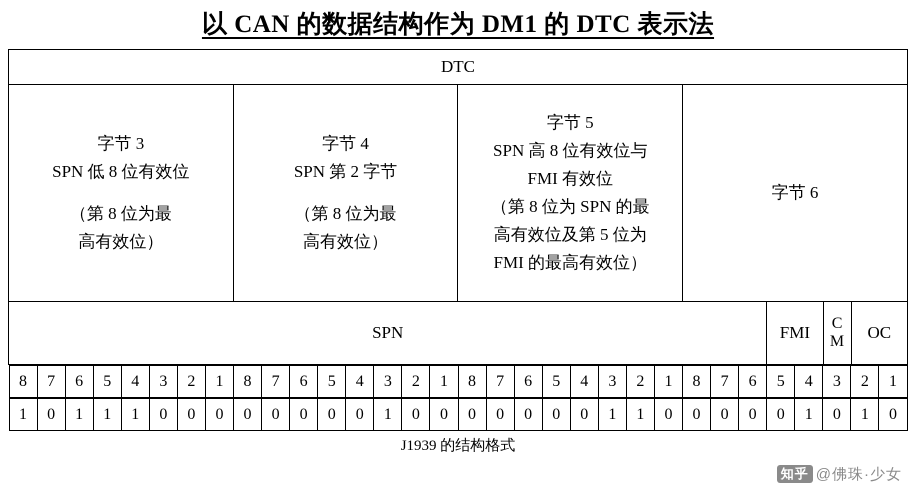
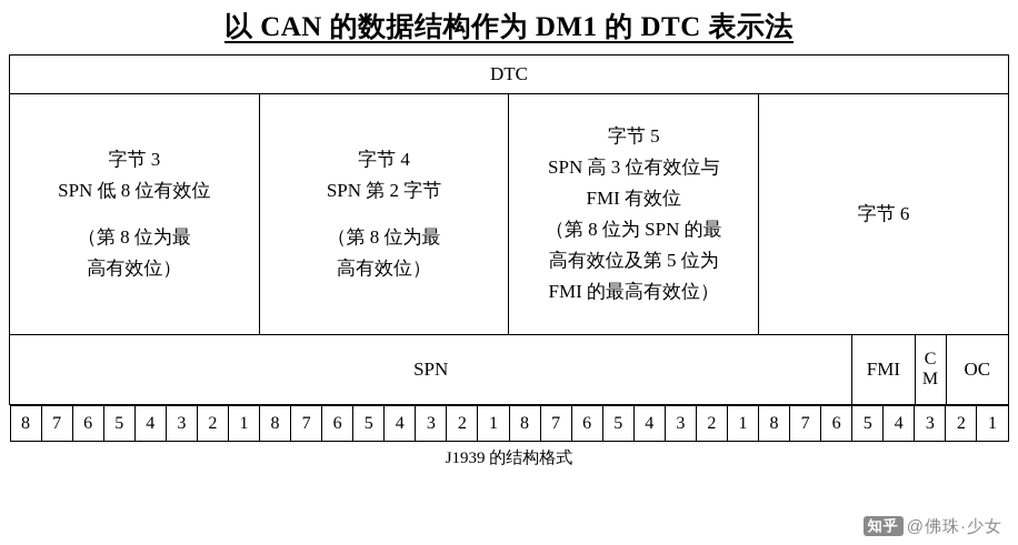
  以 CAN 的数据结构作为 DM1 的 DTC 表示法
  DTC
- 字节 3 SPN 低 8 位有效位 （第 8 位为最 高有效位）	字节 4 SPN 第 2 字节 （第 8 位为最 高有效位）	字节 5 SPN 高 8 位有效位与 FMI 有效位 （第 8 位为 SPN 的最 高有效位及第 5 位为 FMI 的最高有效位）	字节 6
+ 字节 3 SPN 低 8 位有效位 （第 8 位为最 高有效位）	字节 4 SPN 第 2 字节 （第 8 位为最 高有效位）	字节 5 SPN 高 3 位有效位与 FMI 有效位 （第 8 位为 SPN 的最 高有效位及第 5 位为 FMI 的最高有效位）	字节 6
  SPN	FMI	CM	OC
  8	7	6	5	4	3	2	1	8	7	6	5	4	3	2	1	8	7	6	5	4	3	2	1	8	7	6	5	4	3	2	1
- 1	0	1	1	1	0	0	0	0	0	0	0	0	1	0	0	0	0	0	0	0	1	1	0	0	0	0	0	1	0	1	0
  J1939 的结构格式
  知乎 @佛珠·少女
